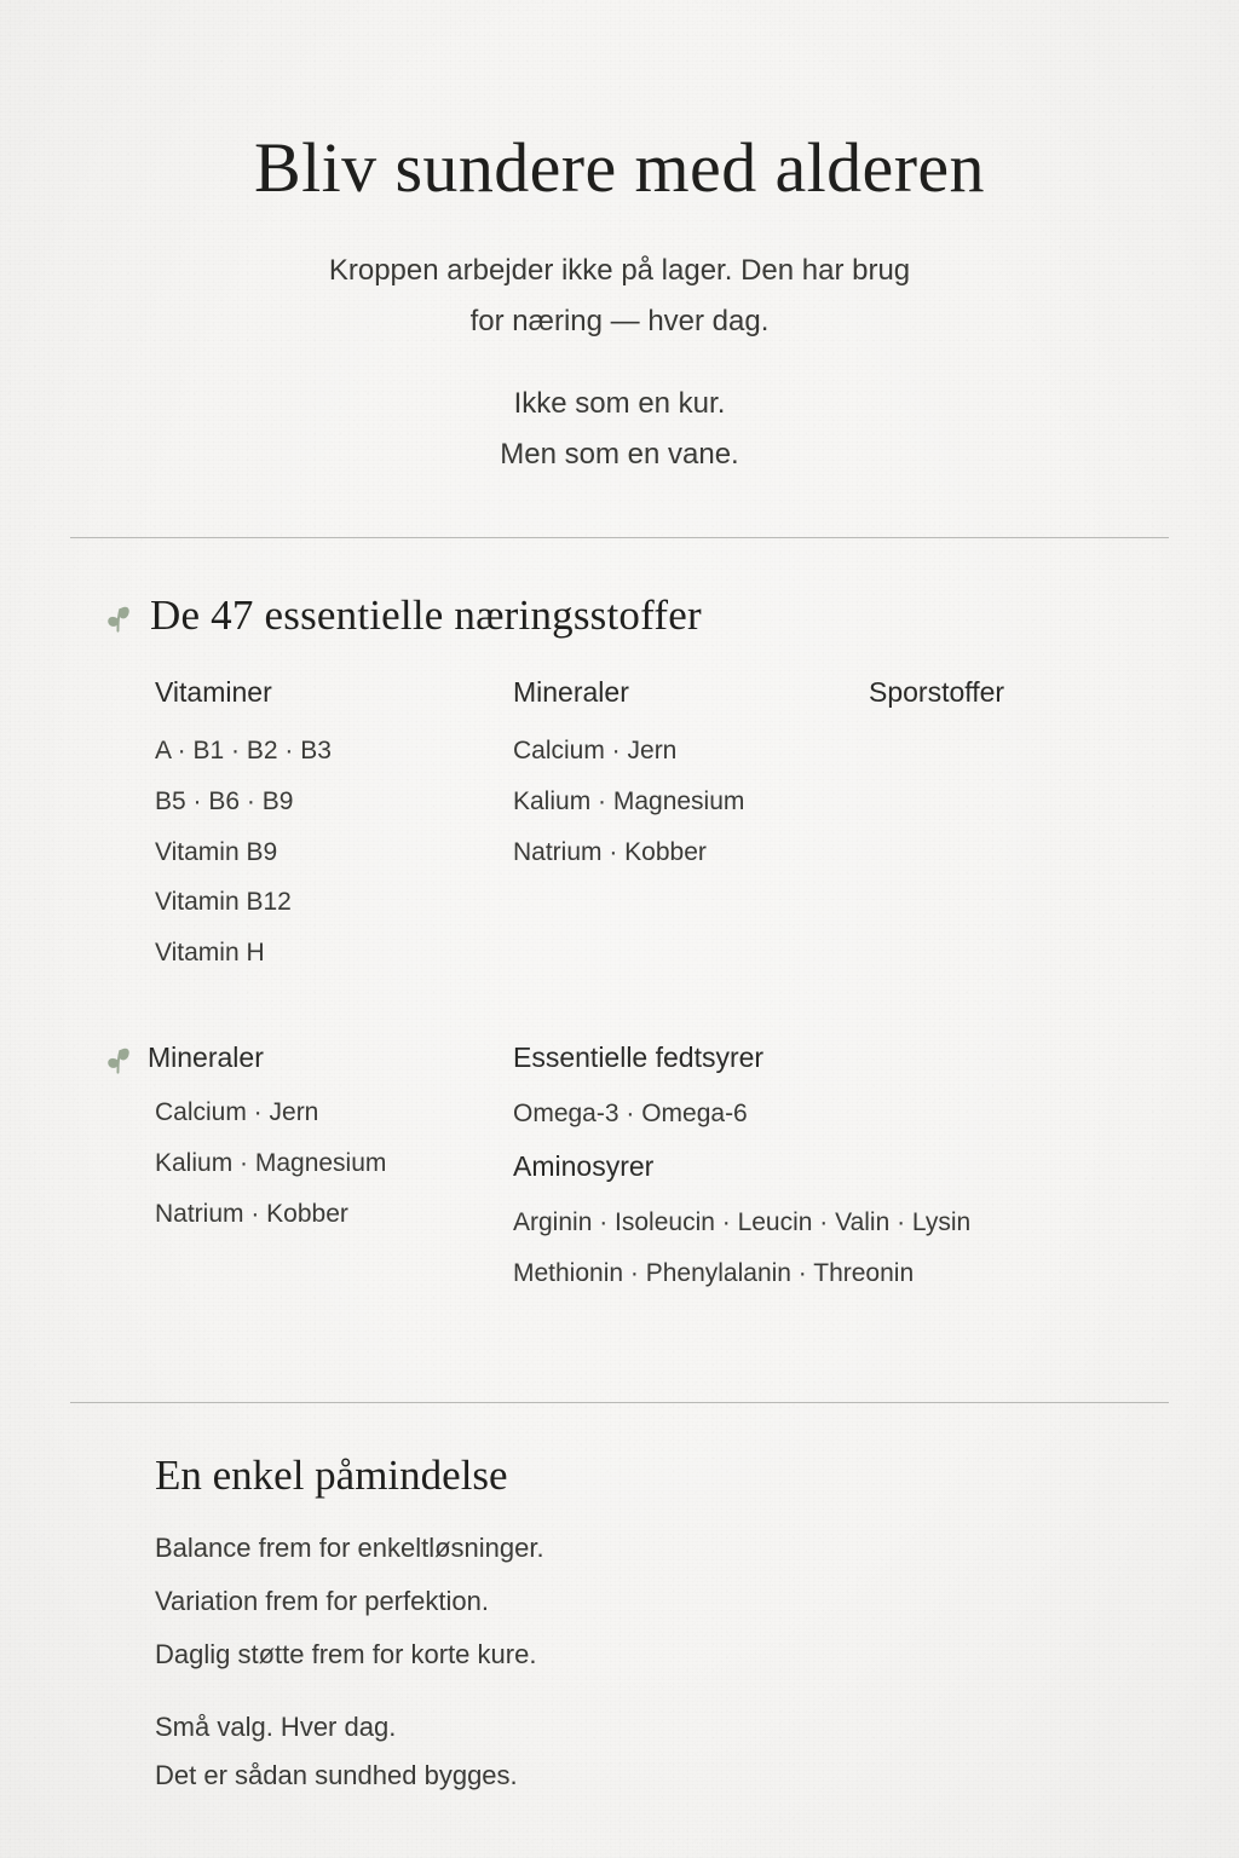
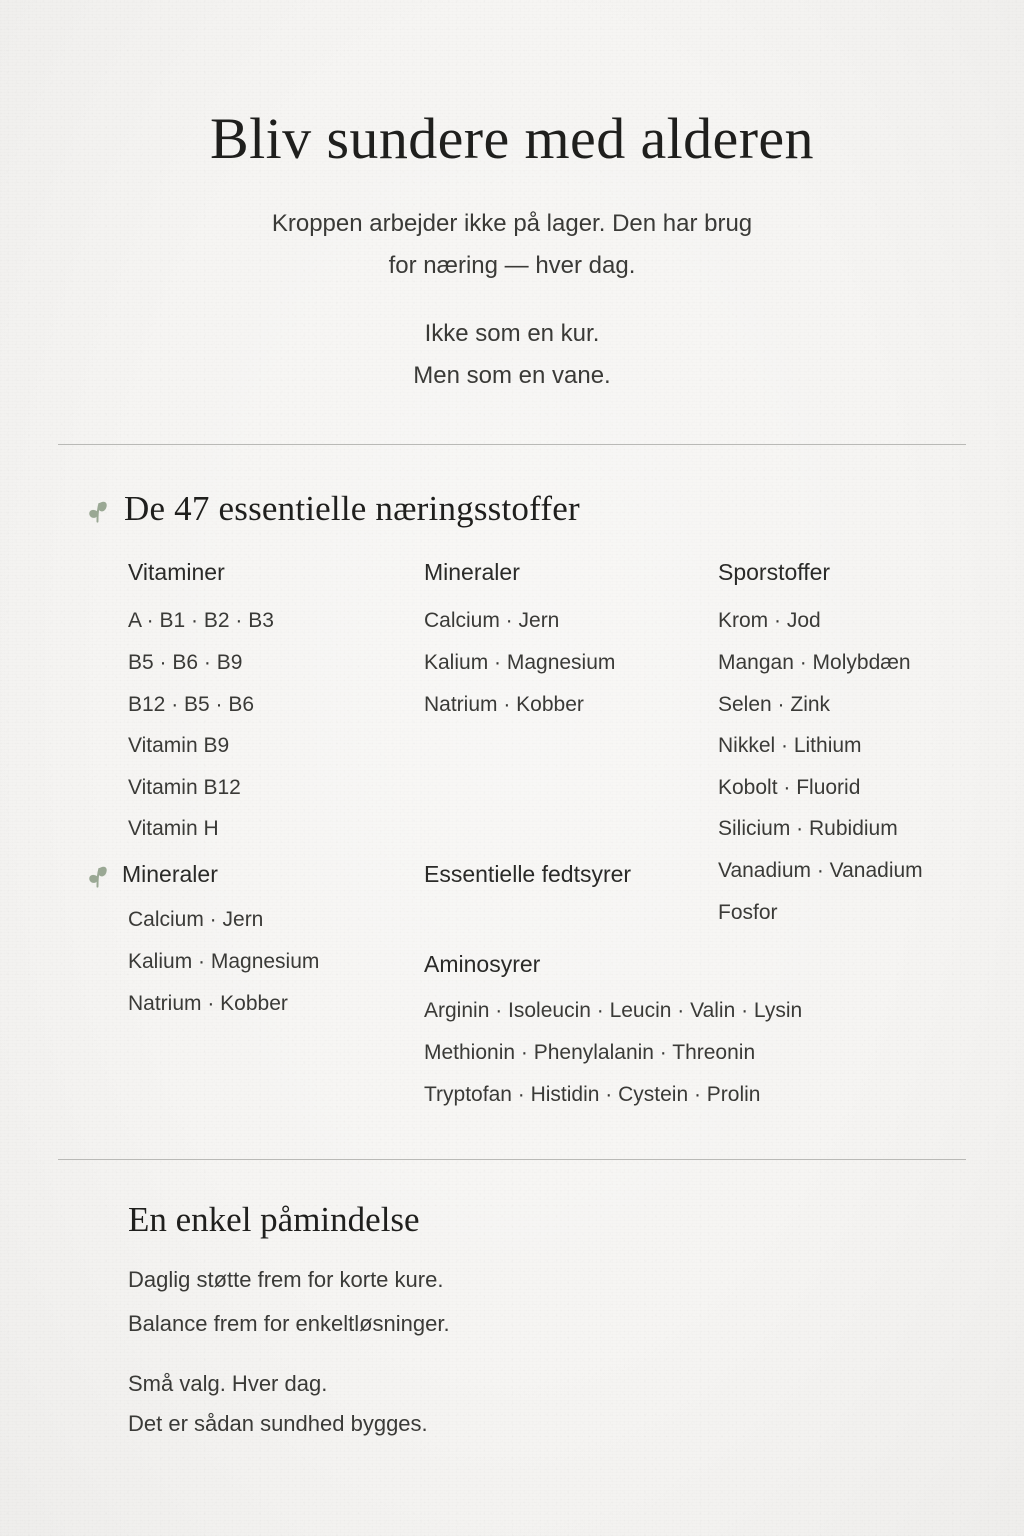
  Bliv sundere med alderen
  Kroppen arbejder ikke på lager. Den har brug
  for næring — hver dag.
  Ikke som en kur.
  Men som en vane.
  De 47 essentielle næringsstoffer
  Vitaminer
  A · B1 · B2 · B3
  B5 · B6 · B9
+ B12 · B5 · B6
  Vitamin B9
  Vitamin B12
  Vitamin H
  Mineraler
  Calcium · Jern
  Kalium · Magnesium
  Natrium · Kobber
  Sporstoffer
+ Krom · Jod
+ Mangan · Molybdæn
+ Selen · Zink
+ Nikkel · Lithium
+ Kobolt · Fluorid
+ Silicium · Rubidium
+ Vanadium · Vanadium
+ Fosfor
  Mineraler
  Calcium · Jern
  Kalium · Magnesium
  Natrium · Kobber
  Essentielle fedtsyrer
- Omega-3 · Omega-6
  Aminosyrer
  Arginin · Isoleucin · Leucin · Valin · Lysin
  Methionin · Phenylalanin · Threonin
+ Tryptofan · Histidin · Cystein · Prolin
  En enkel påmindelse
- Balance frem for enkeltløsninger.
+ Daglig støtte frem for korte kure.
- Variation frem for perfektion.
- Daglig støtte frem for korte kure.
+ Balance frem for enkeltløsninger.
  Små valg. Hver dag.
  Det er sådan sundhed bygges.
